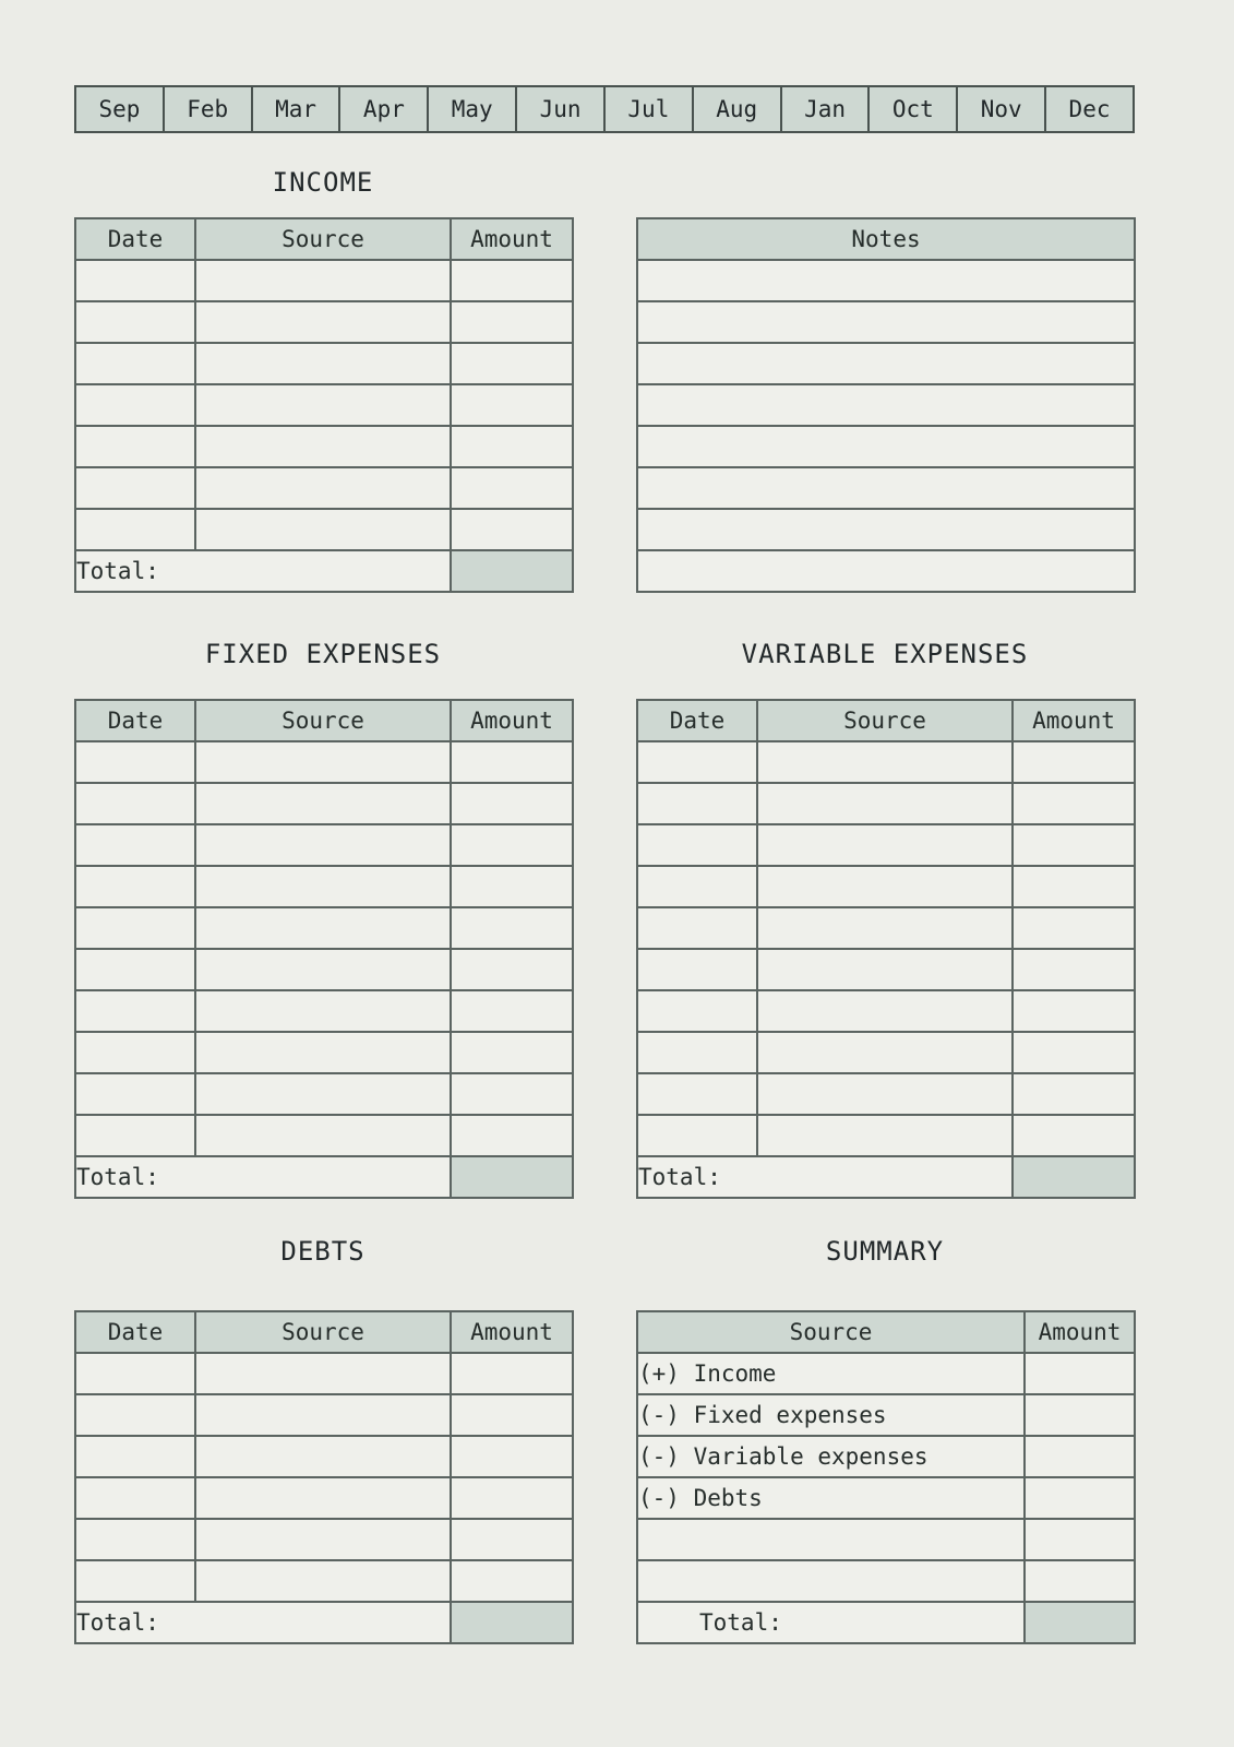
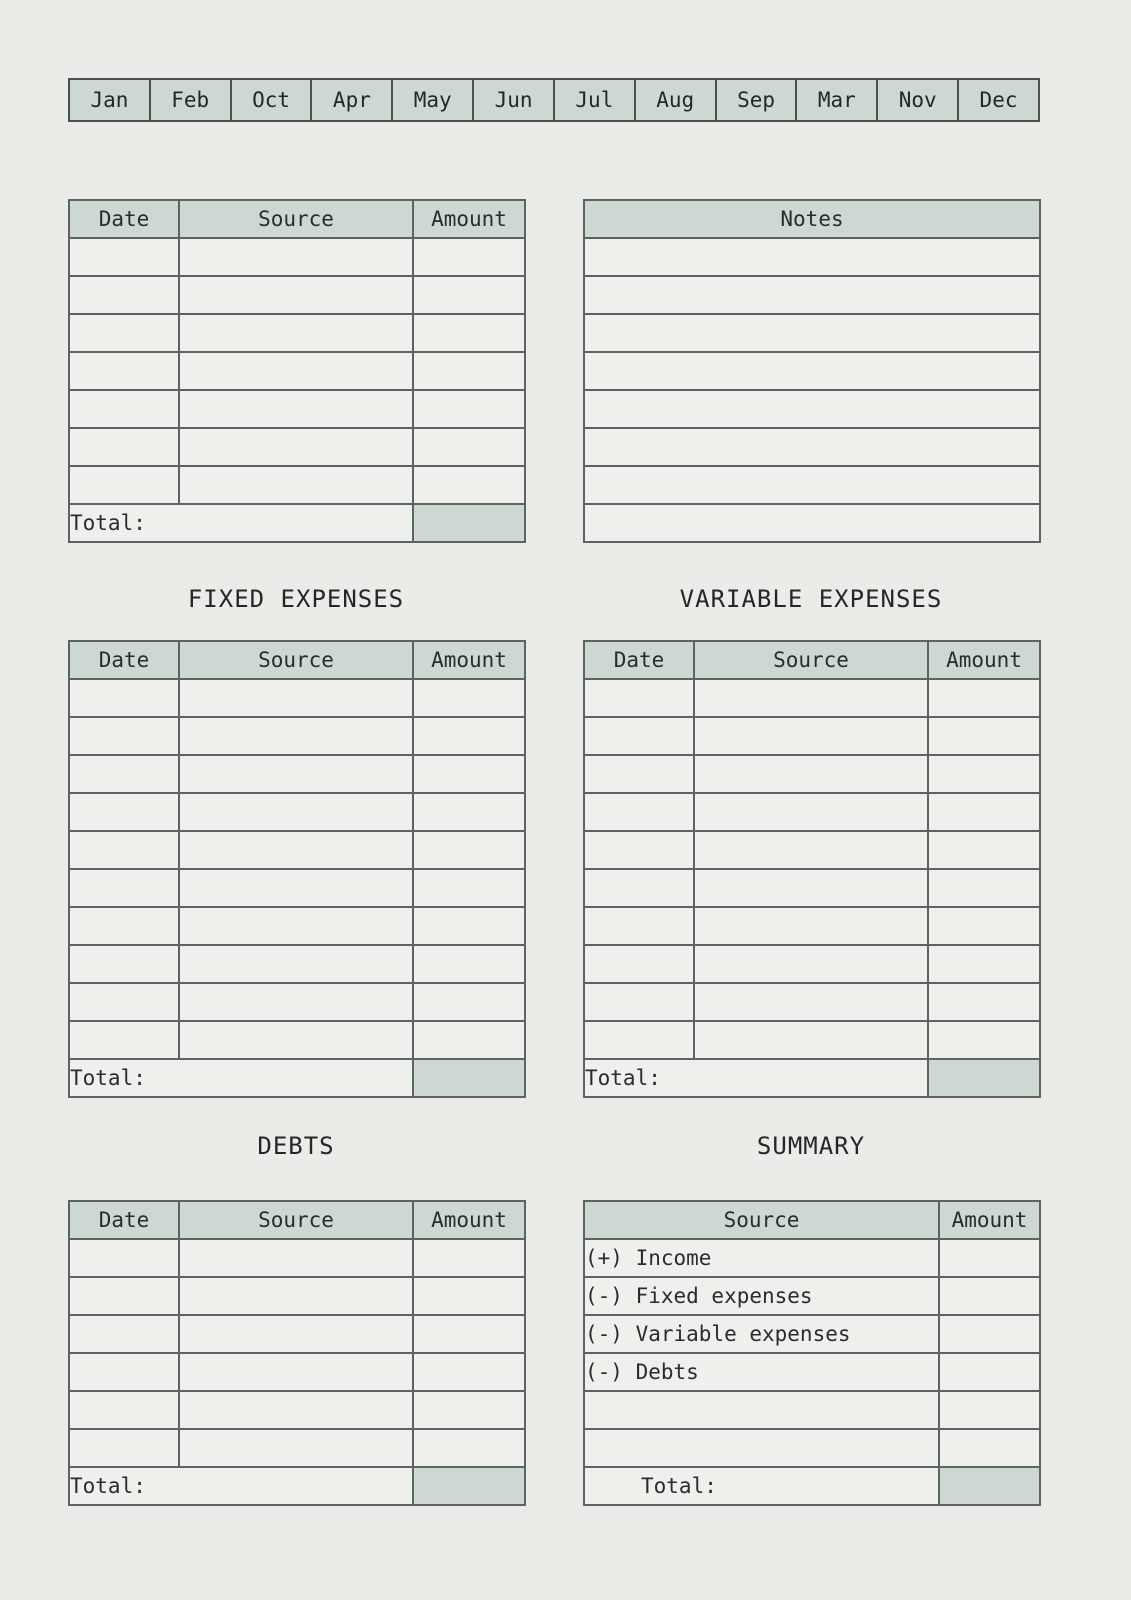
- Sep
+ Jan
  Feb
- Mar
+ Oct
  Apr
  May
  Jun
  Jul
  Aug
- Jan
+ Sep
- Oct
+ Mar
  Nov
  Dec
- INCOME
  Date	Source	Amount
  Total:
  Notes
  FIXED EXPENSES
  Date	Source	Amount
  Total:
  VARIABLE EXPENSES
  Date	Source	Amount
  Total:
  DEBTS
  Date	Source	Amount
  Total:
  SUMMARY
  Source	Amount
  (+) Income
  (-) Fixed expenses
  (-) Variable expenses
  (-) Debts
  Total:
